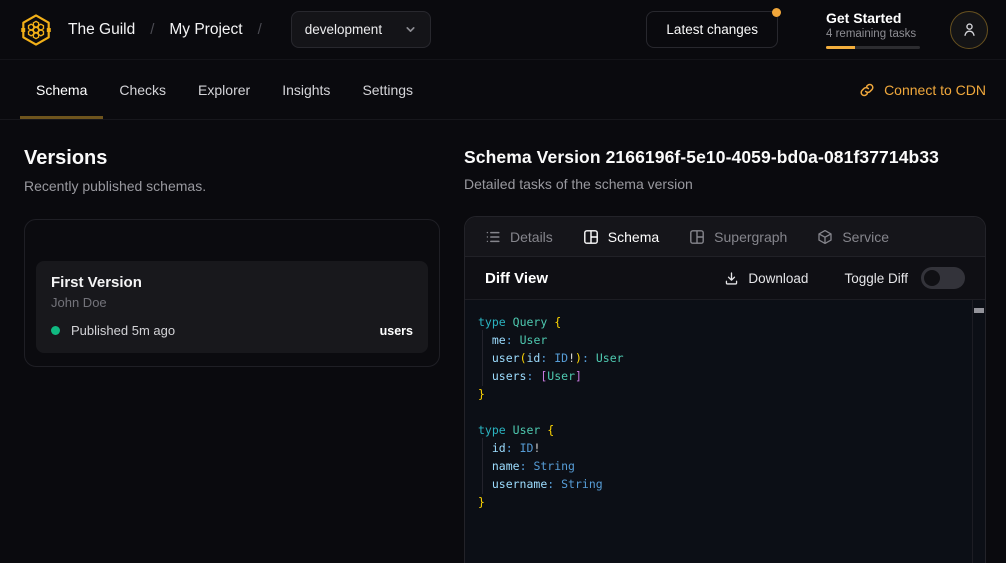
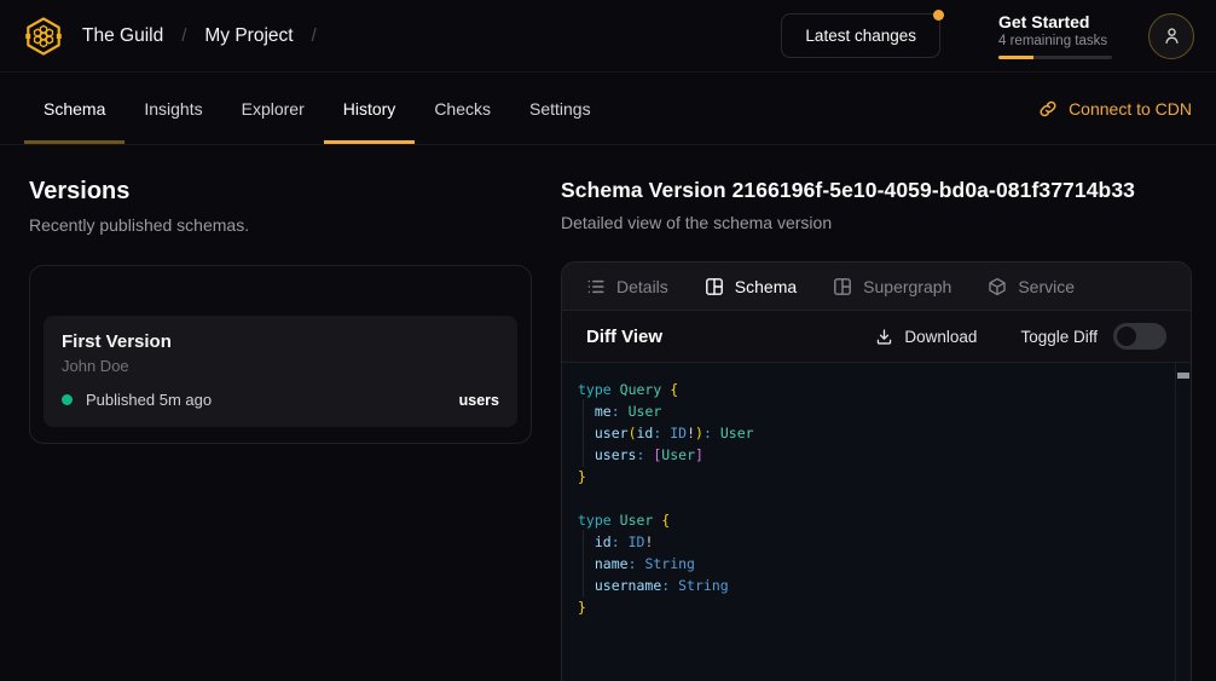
  The Guild
  /
  My Project
  /
- development
  Latest changes
  Get Started
  4 remaining tasks
  Schema
- Checks
+ Insights
  Explorer
+ History
- Insights
+ Checks
  Settings
  Connect to CDN
  Versions
  Recently published schemas.
  First Version
  John Doe
  Published 5m ago
  users
  Schema Version 2166196f-5e10-4059-bd0a-081f37714b33
- Detailed tasks of the schema version
+ Detailed view of the schema version
  Details
  Schema
  Supergraph
  Service
  Diff View
  Download
  Toggle Diff
  type Query {
  me: User
  user(id: ID!): User
  users: [User]
  }
  type User {
  id: ID!
  name: String
  username: String
  }
